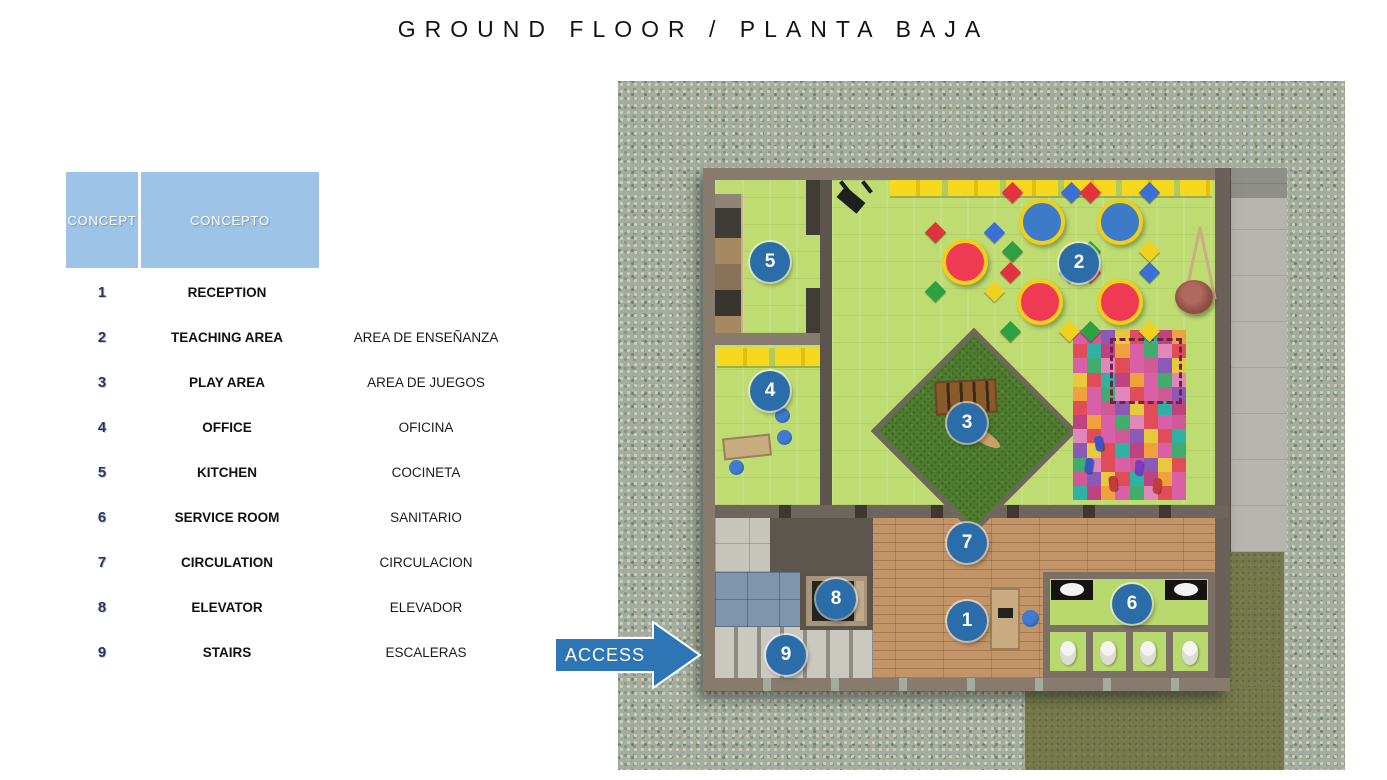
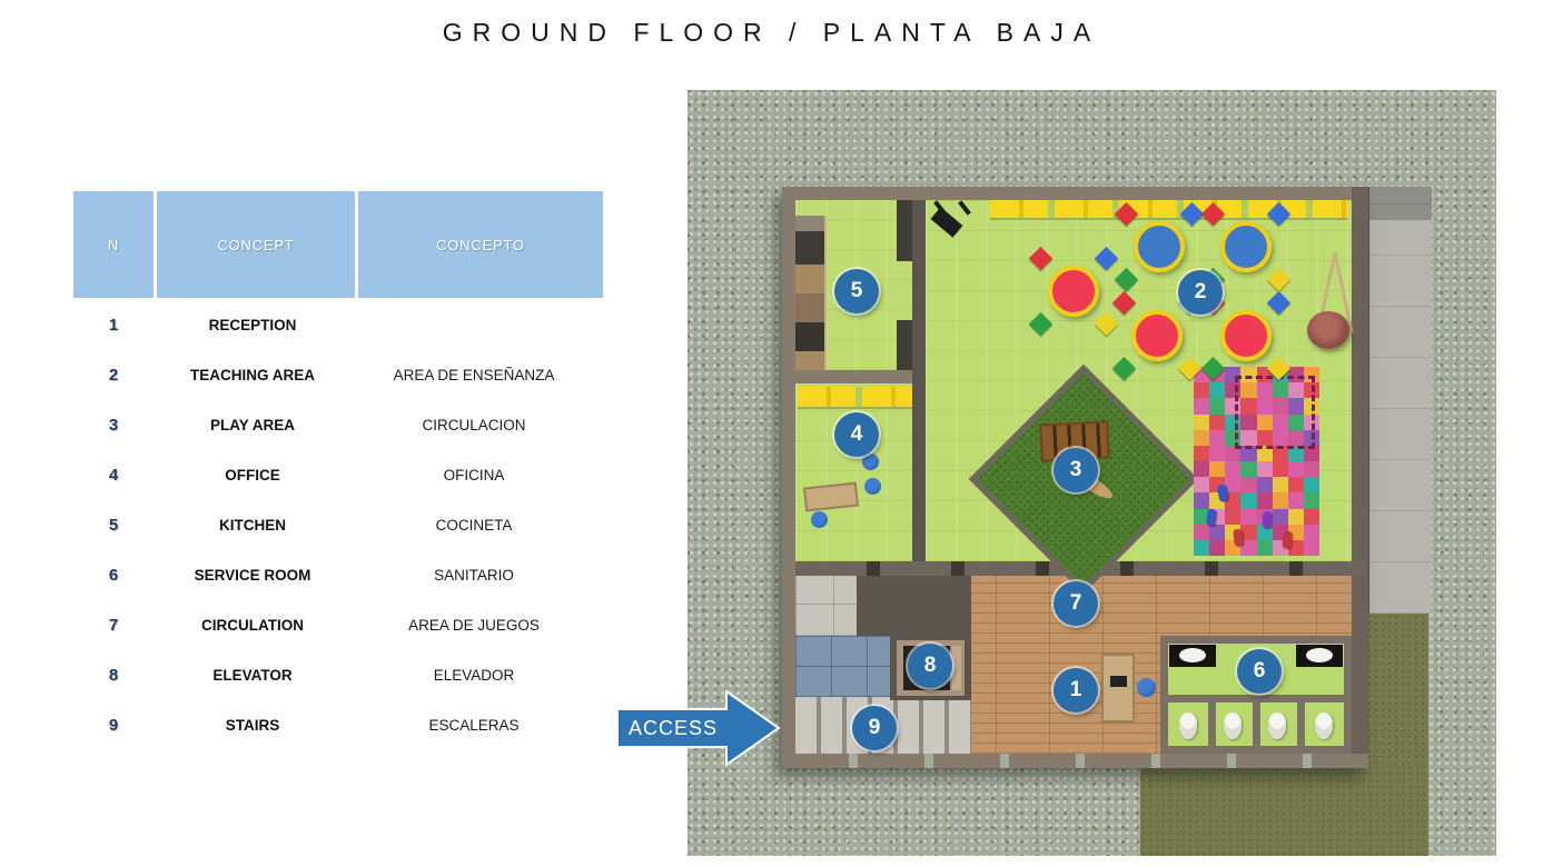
  GROUND FLOOR / PLANTA BAJA
+ N
  CONCEPT
  CONCEPTO
  1
  RECEPTION
  2
  TEACHING AREA
  AREA DE ENSEÑANZA
  3
  PLAY AREA
- AREA DE JUEGOS
+ CIRCULACION
  4
  OFFICE
  OFICINA
  5
  KITCHEN
  COCINETA
  6
  SERVICE ROOM
  SANITARIO
  7
  CIRCULATION
- CIRCULACION
+ AREA DE JUEGOS
  8
  ELEVATOR
  ELEVADOR
  9
  STAIRS
  ESCALERAS
  1
  2
  3
  4
  5
  6
  7
  8
  9
  ACCESS
